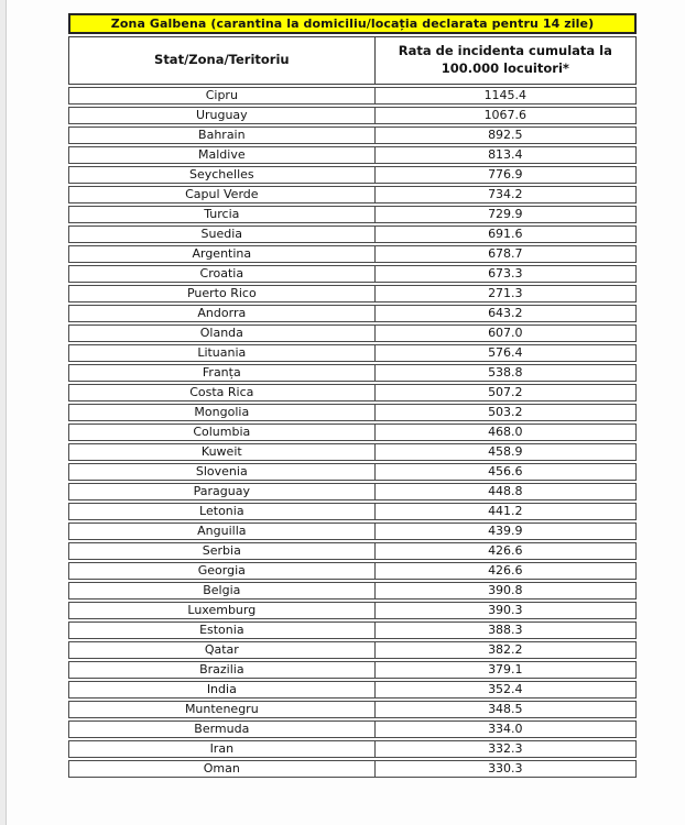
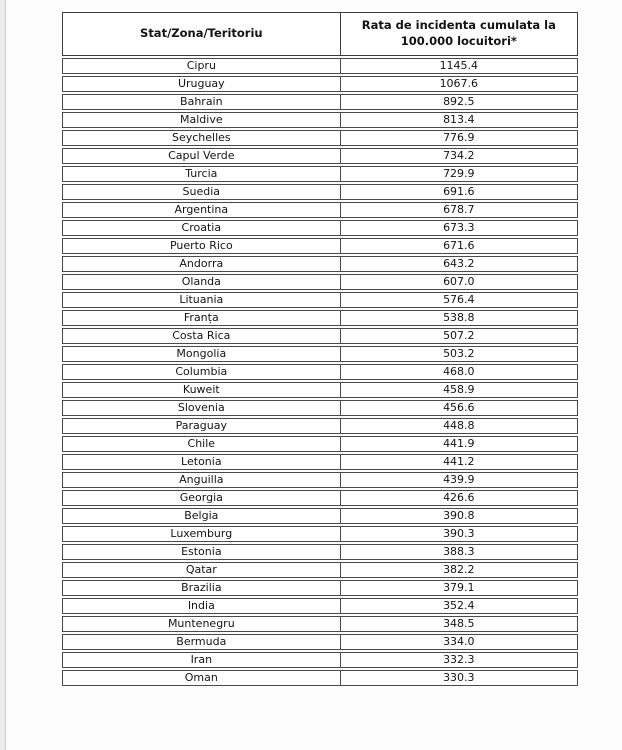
- Zona Galbena (carantina la domiciliu/locația declarata pentru 14 zile)
  Stat/Zona/Teritoriu	Rata de incidenta cumulata la 100.000 locuitori*
  Cipru	1145.4
  Uruguay	1067.6
  Bahrain	892.5
  Maldive	813.4
  Seychelles	776.9
  Capul Verde	734.2
  Turcia	729.9
  Suedia	691.6
  Argentina	678.7
  Croatia	673.3
- Puerto Rico	271.3
+ Puerto Rico	671.6
  Andorra	643.2
  Olanda	607.0
  Lituania	576.4
  Franța	538.8
  Costa Rica	507.2
  Mongolia	503.2
  Columbia	468.0
  Kuweit	458.9
  Slovenia	456.6
  Paraguay	448.8
+ Chile	441.9
  Letonia	441.2
  Anguilla	439.9
- Serbia	426.6
  Georgia	426.6
  Belgia	390.8
  Luxemburg	390.3
  Estonia	388.3
  Qatar	382.2
  Brazilia	379.1
  India	352.4
  Muntenegru	348.5
  Bermuda	334.0
  Iran	332.3
  Oman	330.3
